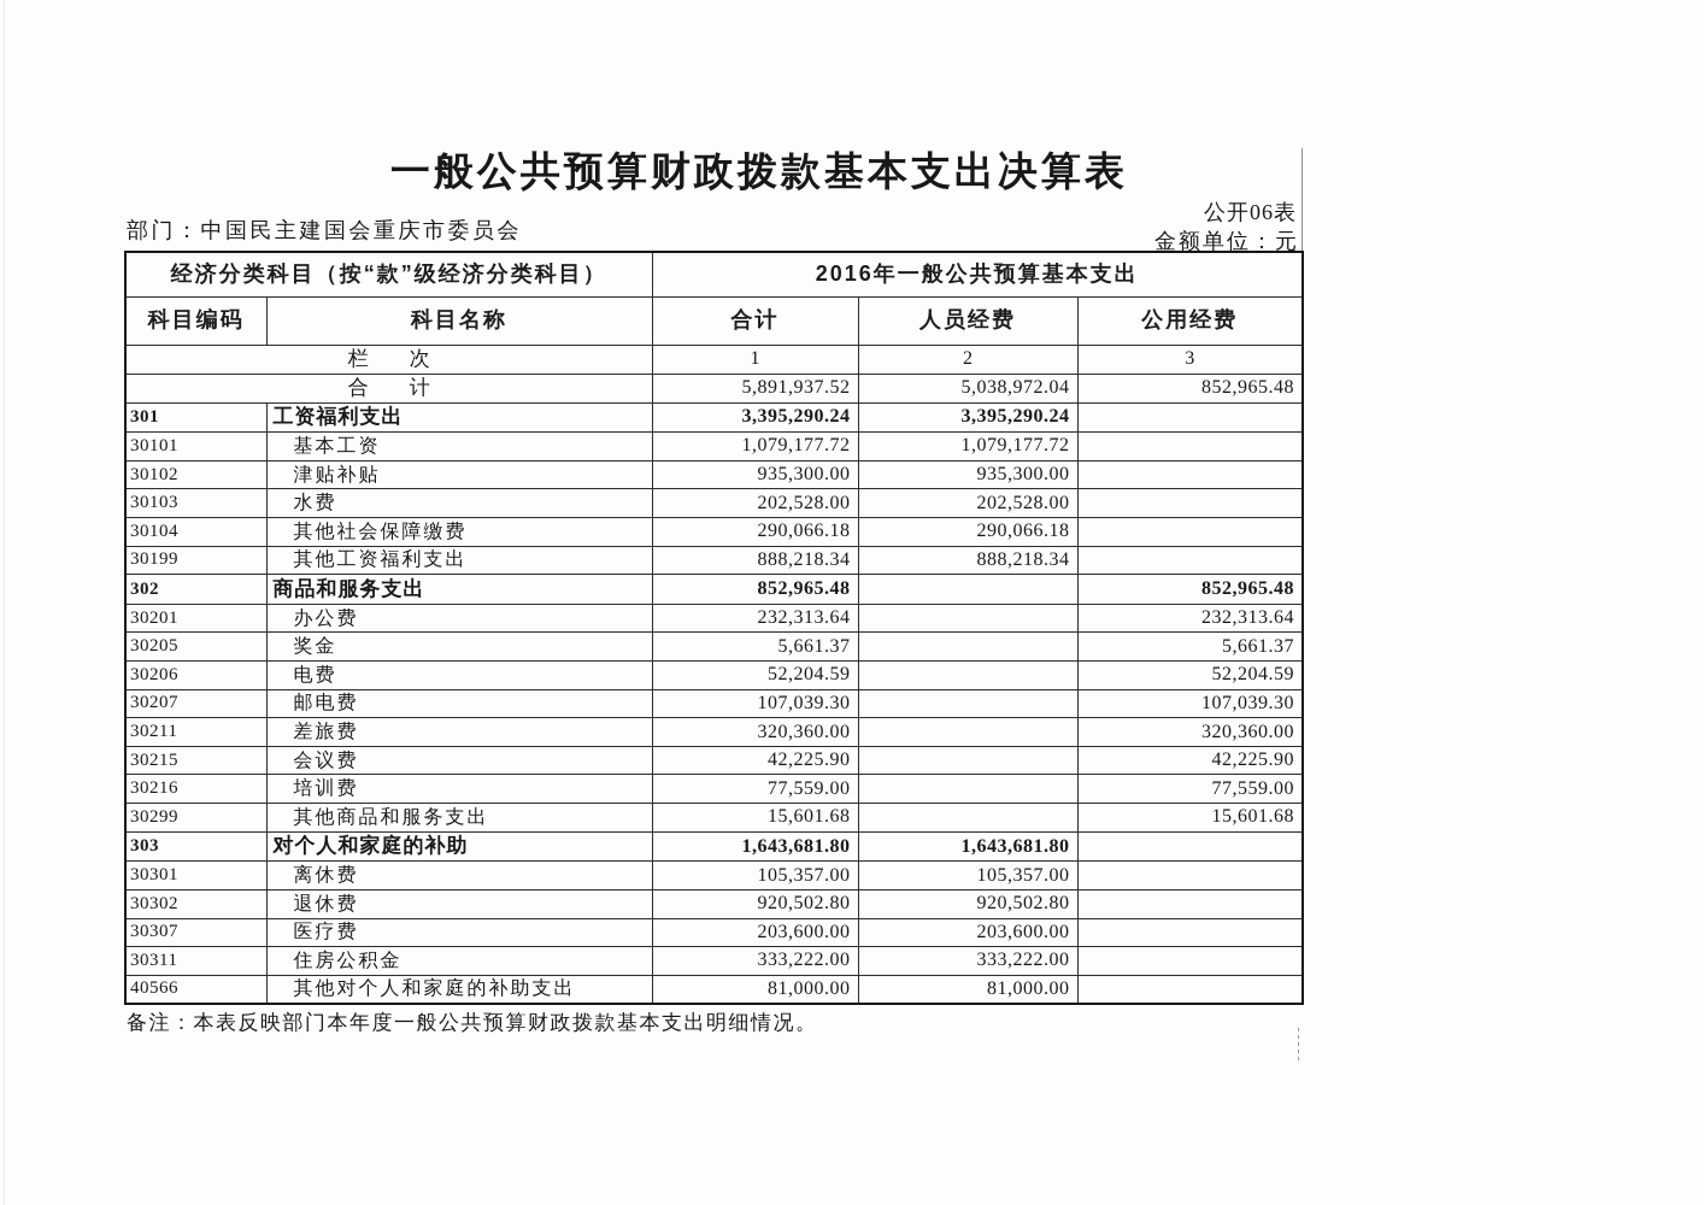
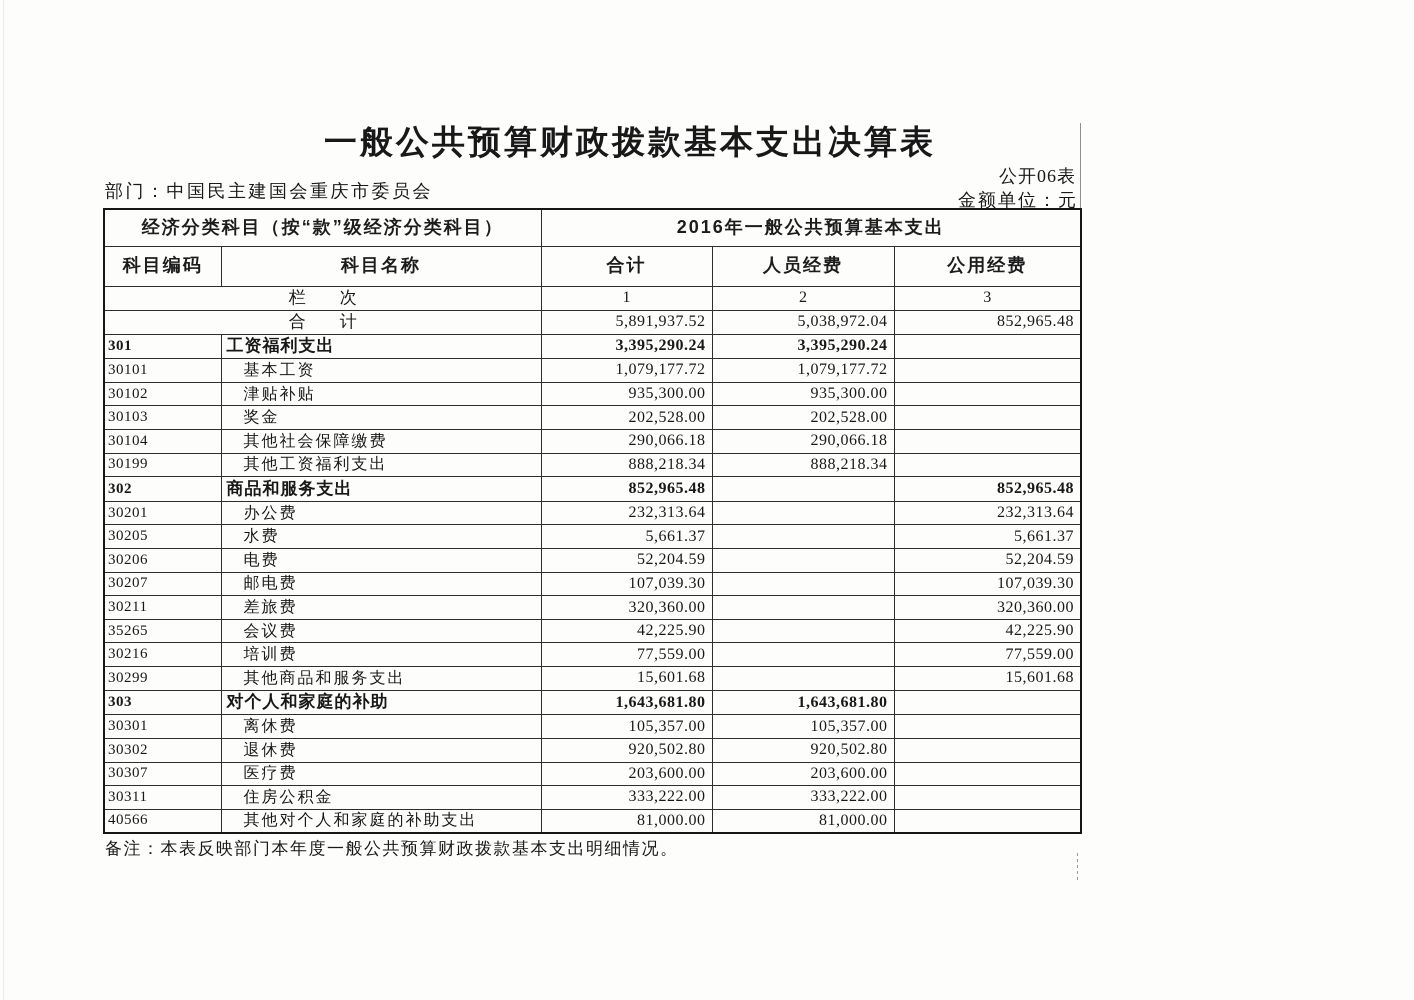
  一般公共预算财政拨款基本支出决算表
  公开06表
  部门：中国民主建国会重庆市委员会
  金额单位：元
  经济分类科目（按“款”级经济分类科目）	2016年一般公共预算基本支出
  科目编码	科目名称	合计	人员经费	公用经费
  栏 次	1	2	3
  合 计	5,891,937.52	5,038,972.04	852,965.48
  301	工资福利支出	3,395,290.24	3,395,290.24
  30101	基本工资	1,079,177.72	1,079,177.72
  30102	津贴补贴	935,300.00	935,300.00
- 30103	水费	202,528.00	202,528.00
+ 30103	奖金	202,528.00	202,528.00
  30104	其他社会保障缴费	290,066.18	290,066.18
  30199	其他工资福利支出	888,218.34	888,218.34
  302	商品和服务支出	852,965.48		852,965.48
  30201	办公费	232,313.64		232,313.64
- 30205	奖金	5,661.37		5,661.37
+ 30205	水费	5,661.37		5,661.37
  30206	电费	52,204.59		52,204.59
  30207	邮电费	107,039.30		107,039.30
  30211	差旅费	320,360.00		320,360.00
- 30215	会议费	42,225.90		42,225.90
+ 35265	会议费	42,225.90		42,225.90
  30216	培训费	77,559.00		77,559.00
  30299	其他商品和服务支出	15,601.68		15,601.68
  303	对个人和家庭的补助	1,643,681.80	1,643,681.80
  30301	离休费	105,357.00	105,357.00
  30302	退休费	920,502.80	920,502.80
  30307	医疗费	203,600.00	203,600.00
  30311	住房公积金	333,222.00	333,222.00
  40566	其他对个人和家庭的补助支出	81,000.00	81,000.00
  备注：本表反映部门本年度一般公共预算财政拨款基本支出明细情况。
